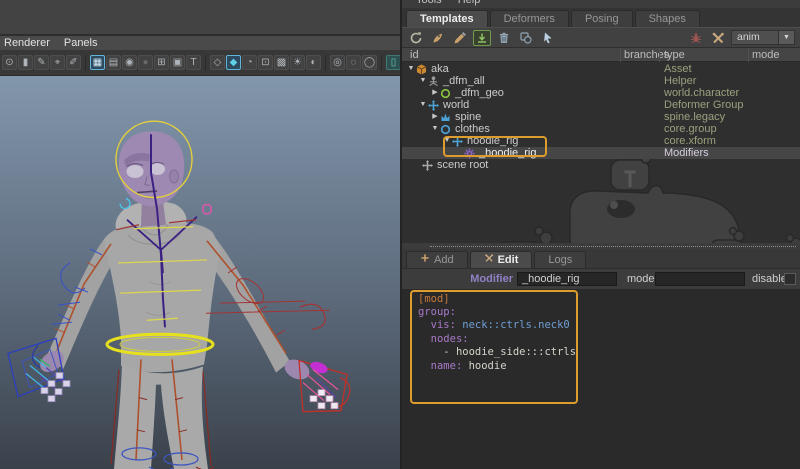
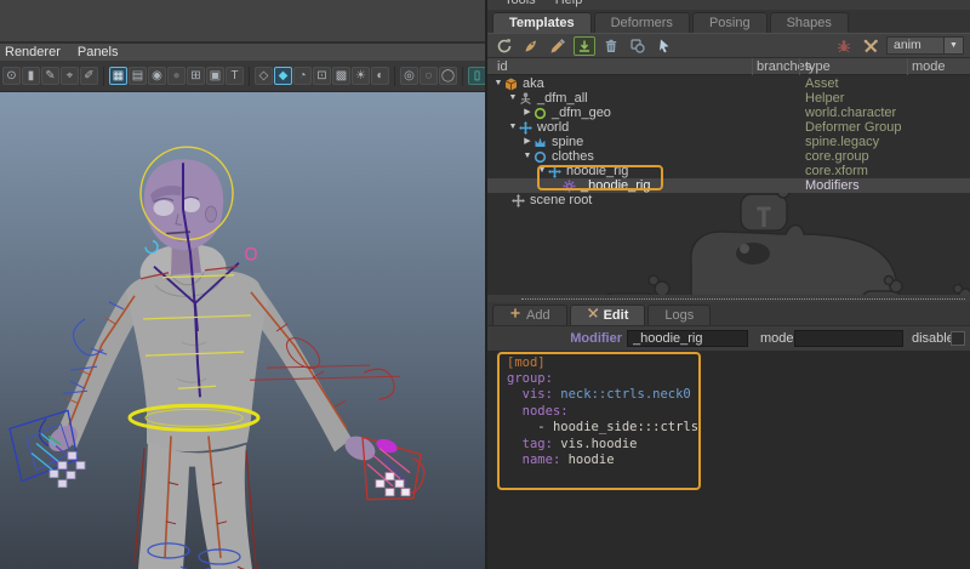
  Renderer
  Panels
  ⊙
  ▮
  ✎
  ⌖
  ✐
  ▦
  ▤
  ◉
  ●
  ⊞
  ▣
  T
  ◇
  ◆
  ◔
  ⊡
  ▩
  ☀
  ◐
  ◎
  ◌
  ◯
  ▯
  Tools
  Help
  Templates
  Deformers
  Posing
  Shapes
  anim
  id
  branches
  type
  mode
  T
  aka
  Asset
  _dfm_all
  Helper
  _dfm_geo
  world.character
  world
  Deformer Group
  spine
  spine.legacy
  clothes
  core.group
  hoodie_rig
  core.xform
  _hoodie_rig
  Modifiers
  scene root
  Add
  Edit
  Logs
  Modifier
  _hoodie_rig
  mode
  disabl
  [mod]
  group:
  vis: neck::ctrls.neck0
  nodes:
  - hoodie_side:::ctrls
+ tag: vis.hoodie
  name: hoodie
